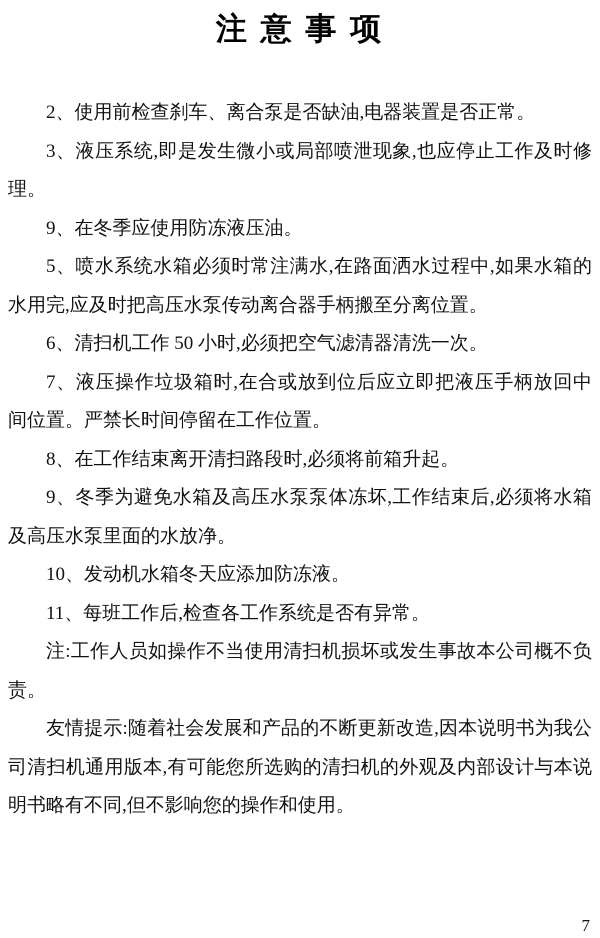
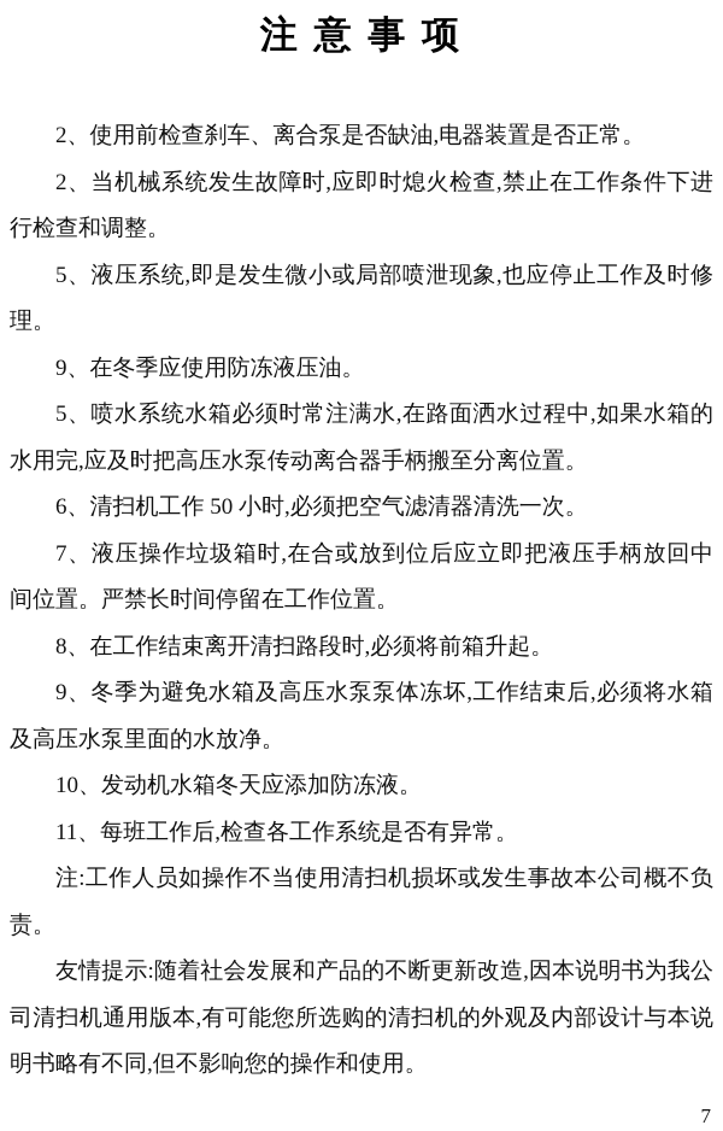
  注 意 事 项
  2、使用前检查刹车、离合泵是否缺油,电器装置是否正常。
+ 2、当机械系统发生故障时,应即时熄火检查,禁止在工作条件下进行检查和调整。
- 3、液压系统,即是发生微小或局部喷泄现象,也应停止工作及时修理。
+ 5、液压系统,即是发生微小或局部喷泄现象,也应停止工作及时修理。
  9、在冬季应使用防冻液压油。
  5、喷水系统水箱必须时常注满水,在路面洒水过程中,如果水箱的水用完,应及时把高压水泵传动离合器手柄搬至分离位置。
  6、清扫机工作 50 小时,必须把空气滤清器清洗一次。
  7、液压操作垃圾箱时,在合或放到位后应立即把液压手柄放回中间位置。严禁长时间停留在工作位置。
  8、在工作结束离开清扫路段时,必须将前箱升起。
  9、冬季为避免水箱及高压水泵泵体冻坏,工作结束后,必须将水箱及高压水泵里面的水放净。
  10、发动机水箱冬天应添加防冻液。
  11、每班工作后,检查各工作系统是否有异常。
  注:工作人员如操作不当使用清扫机损坏或发生事故本公司概不负责。
  友情提示:随着社会发展和产品的不断更新改造,因本说明书为我公司清扫机通用版本,有可能您所选购的清扫机的外观及内部设计与本说明书略有不同,但不影响您的操作和使用。
  7
